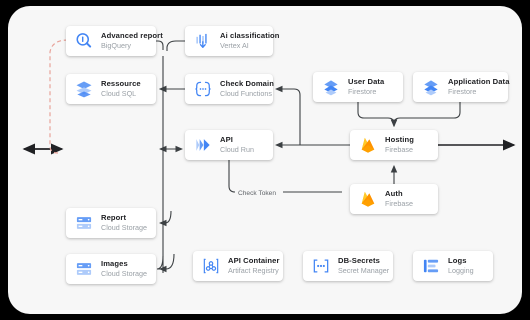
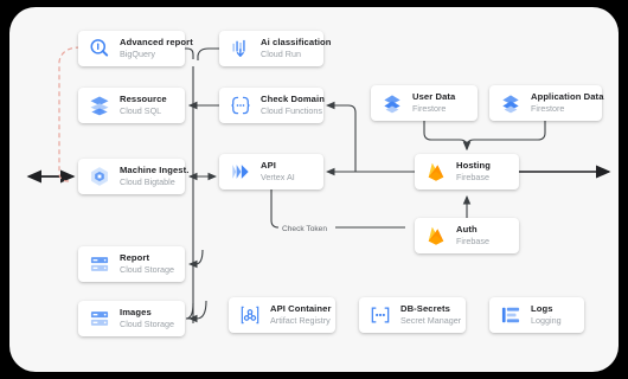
  Advanced report
  BigQuery
  Ai classification
- Vertex AI
+ Cloud Run
  Ressource
  Cloud SQL
  Check Domain
  Cloud Functions
  User Data
  Firestore
  Application Data
  Firestore
+ Machine Ingest.
+ Cloud Bigtable
  API
- Cloud Run
+ Vertex AI
  Hosting
  Firebase
  Auth
  Firebase
  Report
  Cloud Storage
  Images
  Cloud Storage
  API Container
  Artifact Registry
  DB-Secrets
  Secret Manager
  Logs
  Logging
